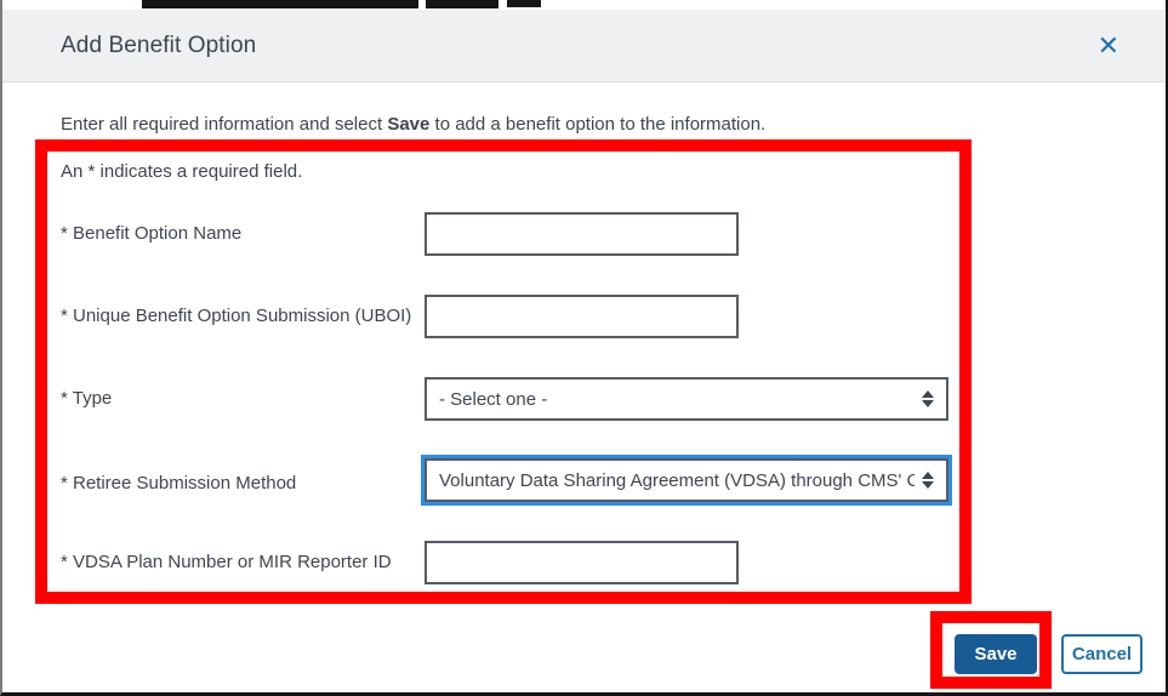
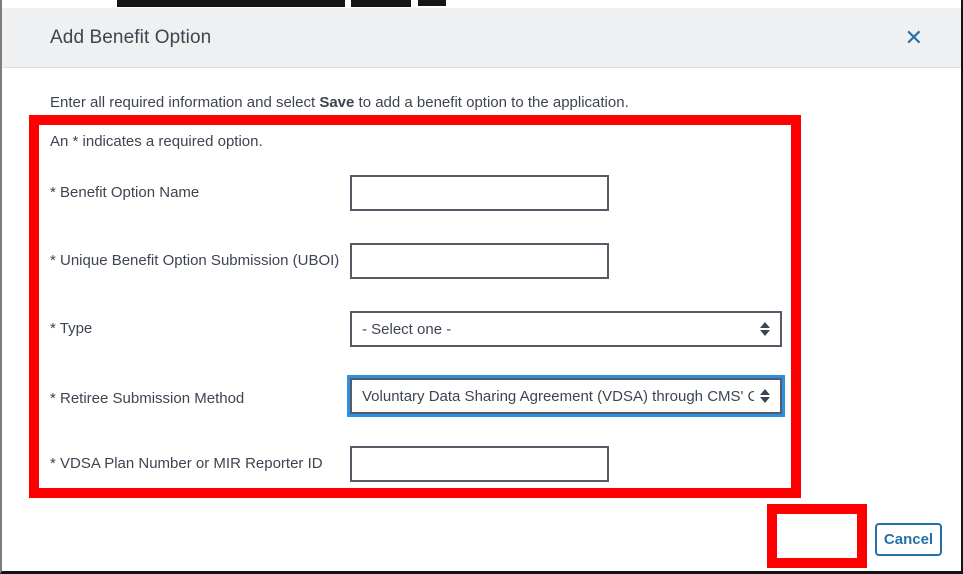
  Add Benefit Option
  ✕
- Enter all required information and select Save to add a benefit option to the information.
+ Enter all required information and select Save to add a benefit option to the application.
- An * indicates a required field.
+ An * indicates a required option.
  * Benefit Option Name
  * Unique Benefit Option Submission (UBOI)
  * Type
  - Select one -
  * Retiree Submission Method
  Voluntary Data Sharing Agreement (VDSA) through CMS' C
  * VDSA Plan Number or MIR Reporter ID
- Save
  Cancel
